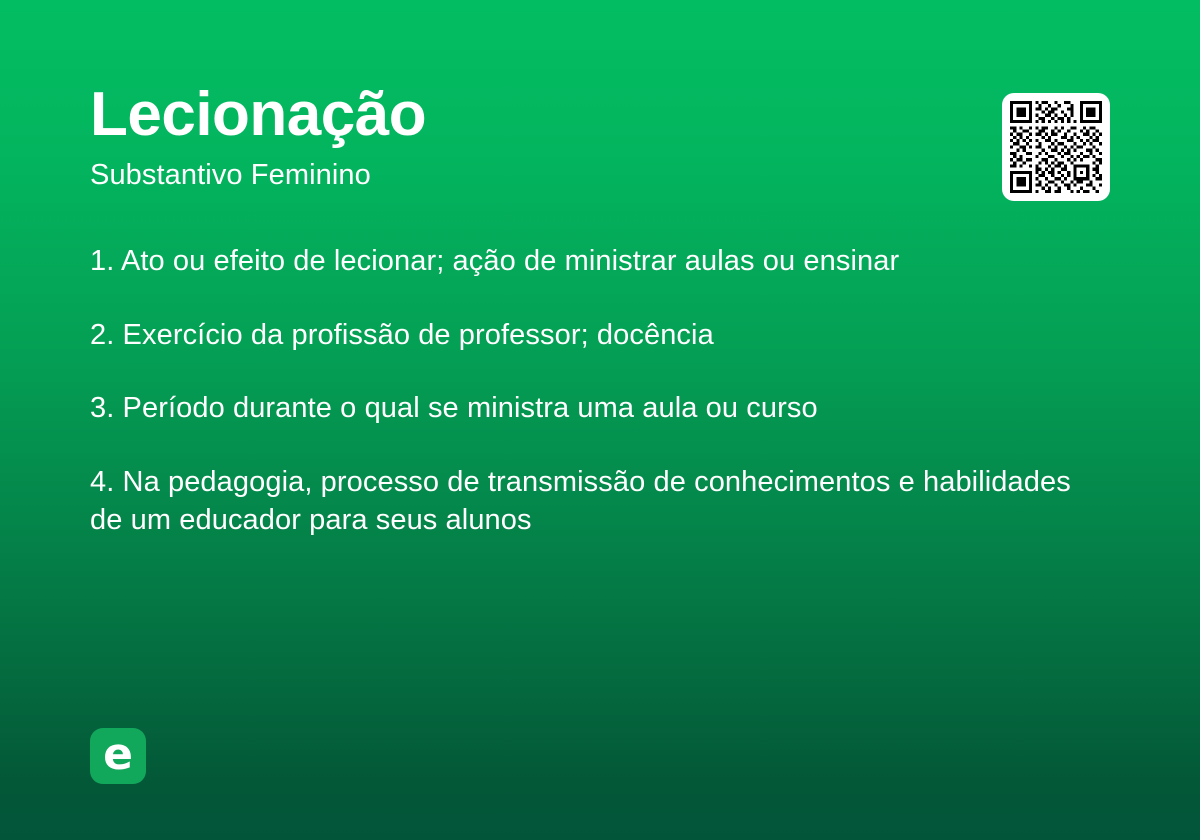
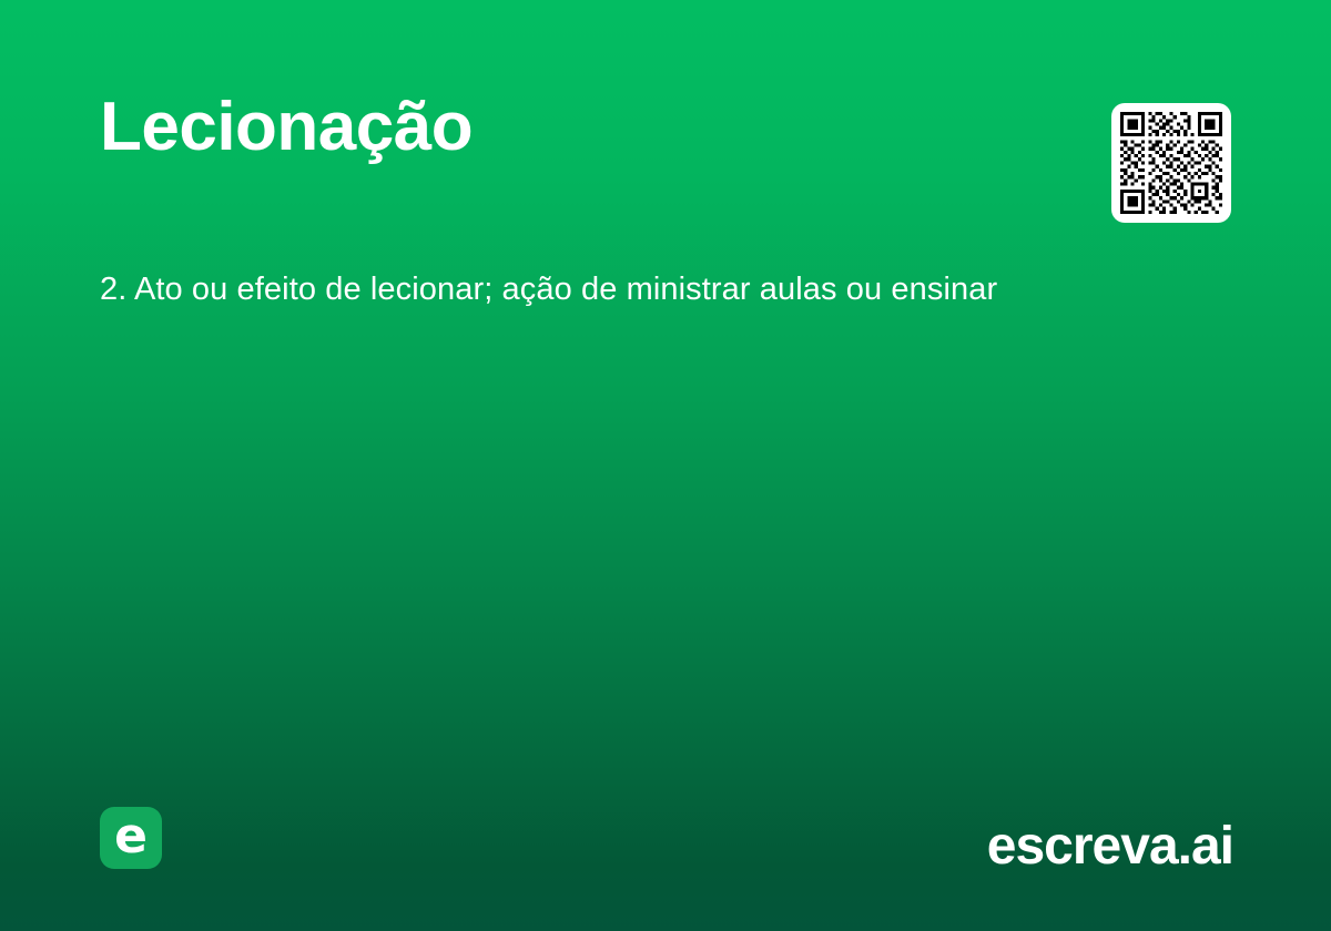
  Lecionação
- Substantivo Feminino
- 1. Ato ou efeito de lecionar; ação de ministrar aulas ou ensinar
+ 2. Ato ou efeito de lecionar; ação de ministrar aulas ou ensinar
- 2. Exercício da profissão de professor; docência
- 3. Período durante o qual se ministra uma aula ou curso
- 4. Na pedagogia, processo de transmissão de conhecimentos e habilidades de um educador para seus alunos
  e
+ escreva.ai
